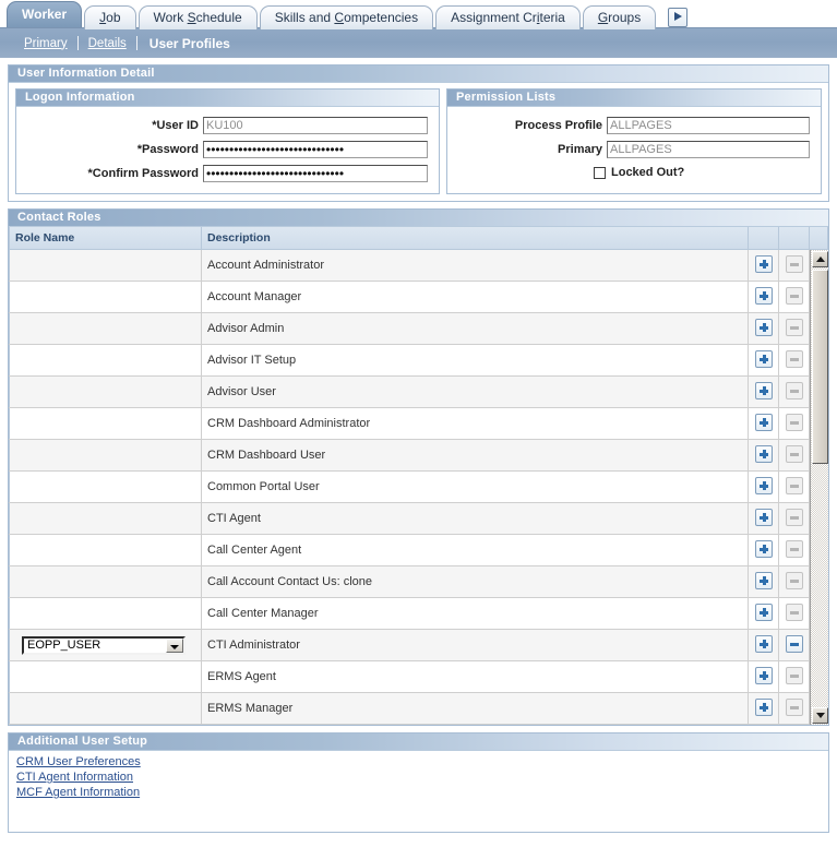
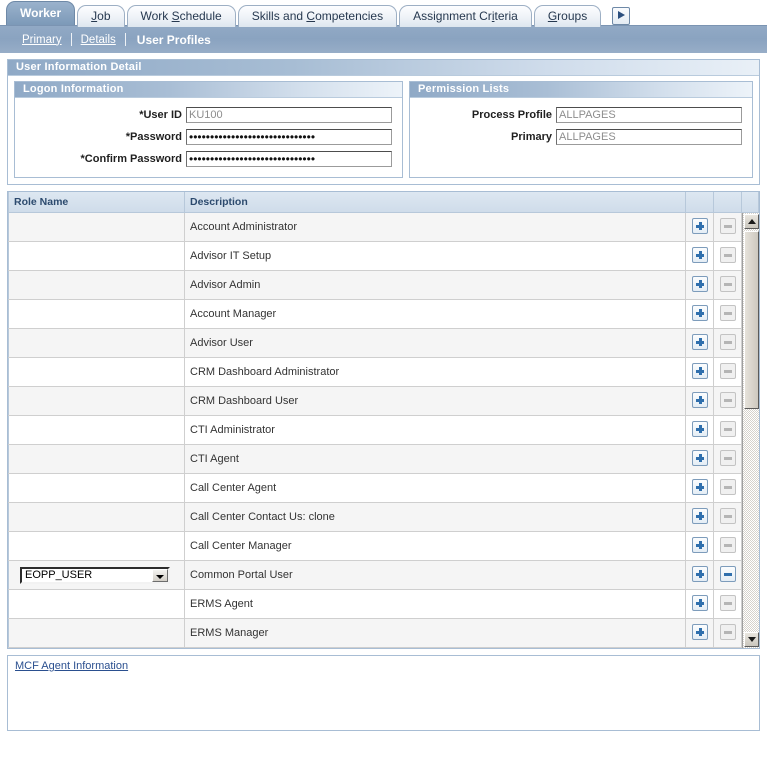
  Worker Job Work Schedule Skills and Competencies Assignment Criteria Groups
  Primary
  Details
  User Profiles
  User Information Detail
  Logon Information
  *User ID
  KU100
  *Password
  ••••••••••••••••••••••••••••••
  *Confirm Password
  ••••••••••••••••••••••••••••••
  Permission Lists
  Process Profile
  ALLPAGES
  Primary
  ALLPAGES
- Locked Out?
- Contact Roles
  Role Name	Description
  	Account Administrator
- 	Account Manager
+ 	Advisor IT Setup
  	Advisor Admin
- 	Advisor IT Setup
+ 	Account Manager
  	Advisor User
  	CRM Dashboard Administrator
  	CRM Dashboard User
- 	Common Portal User
+ 	CTI Administrator
  	CTI Agent
  	Call Center Agent
- 	Call Account Contact Us: clone
+ 	Call Center Contact Us: clone
  	Call Center Manager
- EOPP_USER	CTI Administrator
+ EOPP_USER	Common Portal User
  	ERMS Agent
  	ERMS Manager
- Additional User Setup
- CRM User Preferences
- CTI Agent Information
  MCF Agent Information
